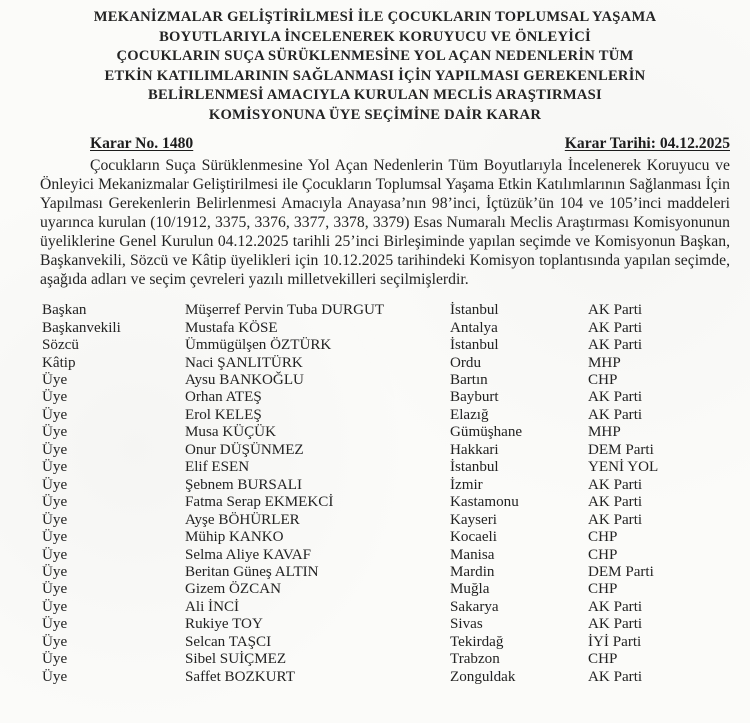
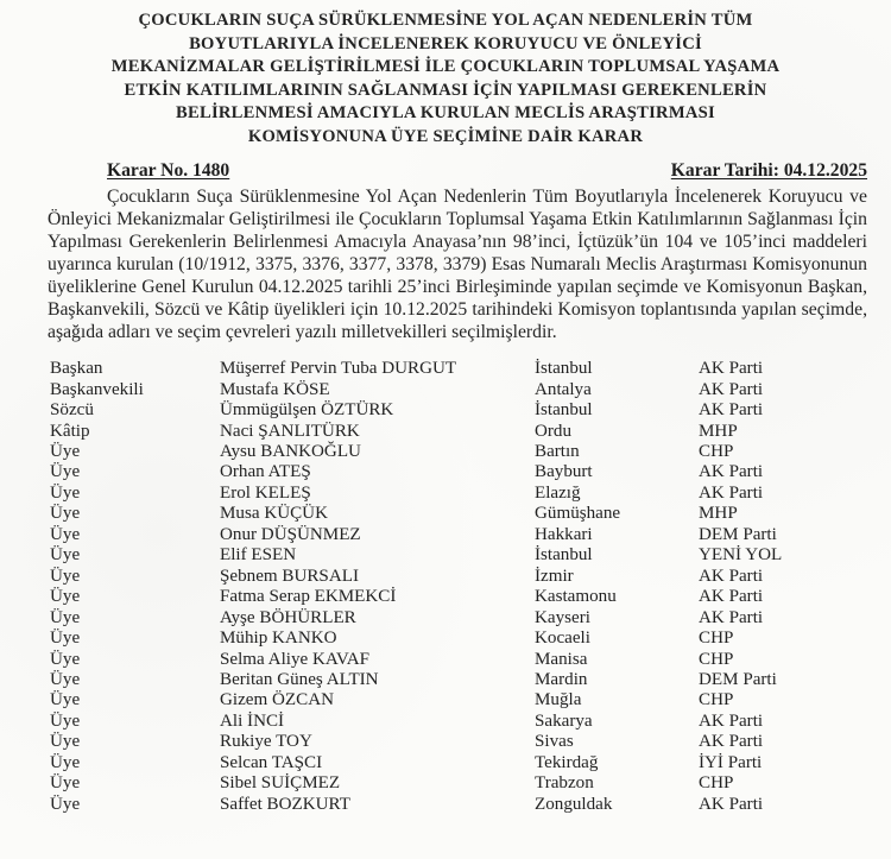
- MEKANİZMALAR GELİŞTİRİLMESİ İLE ÇOCUKLARIN TOPLUMSAL YAŞAMA
+ ÇOCUKLARIN SUÇA SÜRÜKLENMESİNE YOL AÇAN NEDENLERİN TÜM
  BOYUTLARIYLA İNCELENEREK KORUYUCU VE ÖNLEYİCİ
- ÇOCUKLARIN SUÇA SÜRÜKLENMESİNE YOL AÇAN NEDENLERİN TÜM
+ MEKANİZMALAR GELİŞTİRİLMESİ İLE ÇOCUKLARIN TOPLUMSAL YAŞAMA
  ETKİN KATILIMLARININ SAĞLANMASI İÇİN YAPILMASI GEREKENLERİN
  BELİRLENMESİ AMACIYLA KURULAN MECLİS ARAŞTIRMASI
  KOMİSYONUNA ÜYE SEÇİMİNE DAİR KARAR
  Karar No. 1480
  Karar Tarihi: 04.12.2025
  Çocukların Suça Sürüklenmesine Yol Açan Nedenlerin Tüm Boyutlarıyla İncelenerek Koruyucu ve Önleyici Mekanizmalar Geliştirilmesi ile Çocukların Toplumsal Yaşama Etkin Katılımlarının Sağlanması İçin Yapılması Gerekenlerin Belirlenmesi Amacıyla Anayasa’nın 98’inci, İçtüzük’ün 104 ve 105’inci maddeleri uyarınca kurulan (10/1912, 3375, 3376, 3377, 3378, 3379) Esas Numaralı Meclis Araştırması Komisyonunun üyeliklerine Genel Kurulun 04.12.2025 tarihli 25’inci Birleşiminde yapılan seçimde ve Komisyonun Başkan, Başkanvekili, Sözcü ve Kâtip üyelikleri için 10.12.2025 tarihindeki Komisyon toplantısında yapılan seçimde, aşağıda adları ve seçim çevreleri yazılı milletvekilleri seçilmişlerdir.
  Başkan
  Müşerref Pervin Tuba DURGUT
  İstanbul
  AK Parti
  Başkanvekili
  Mustafa KÖSE
  Antalya
  AK Parti
  Sözcü
  Ümmügülşen ÖZTÜRK
  İstanbul
  AK Parti
  Kâtip
  Naci ŞANLITÜRK
  Ordu
  MHP
  Üye
  Aysu BANKOĞLU
  Bartın
  CHP
  Üye
  Orhan ATEŞ
  Bayburt
  AK Parti
  Üye
  Erol KELEŞ
  Elazığ
  AK Parti
  Üye
  Musa KÜÇÜK
  Gümüşhane
  MHP
  Üye
  Onur DÜŞÜNMEZ
  Hakkari
  DEM Parti
  Üye
  Elif ESEN
  İstanbul
  YENİ YOL
  Üye
  Şebnem BURSALI
  İzmir
  AK Parti
  Üye
  Fatma Serap EKMEKCİ
  Kastamonu
  AK Parti
  Üye
  Ayşe BÖHÜRLER
  Kayseri
  AK Parti
  Üye
  Mühip KANKO
  Kocaeli
  CHP
  Üye
  Selma Aliye KAVAF
  Manisa
  CHP
  Üye
  Beritan Güneş ALTIN
  Mardin
  DEM Parti
  Üye
  Gizem ÖZCAN
  Muğla
  CHP
  Üye
  Ali İNCİ
  Sakarya
  AK Parti
  Üye
  Rukiye TOY
  Sivas
  AK Parti
  Üye
  Selcan TAŞCI
  Tekirdağ
  İYİ Parti
  Üye
  Sibel SUİÇMEZ
  Trabzon
  CHP
  Üye
  Saffet BOZKURT
  Zonguldak
  AK Parti
